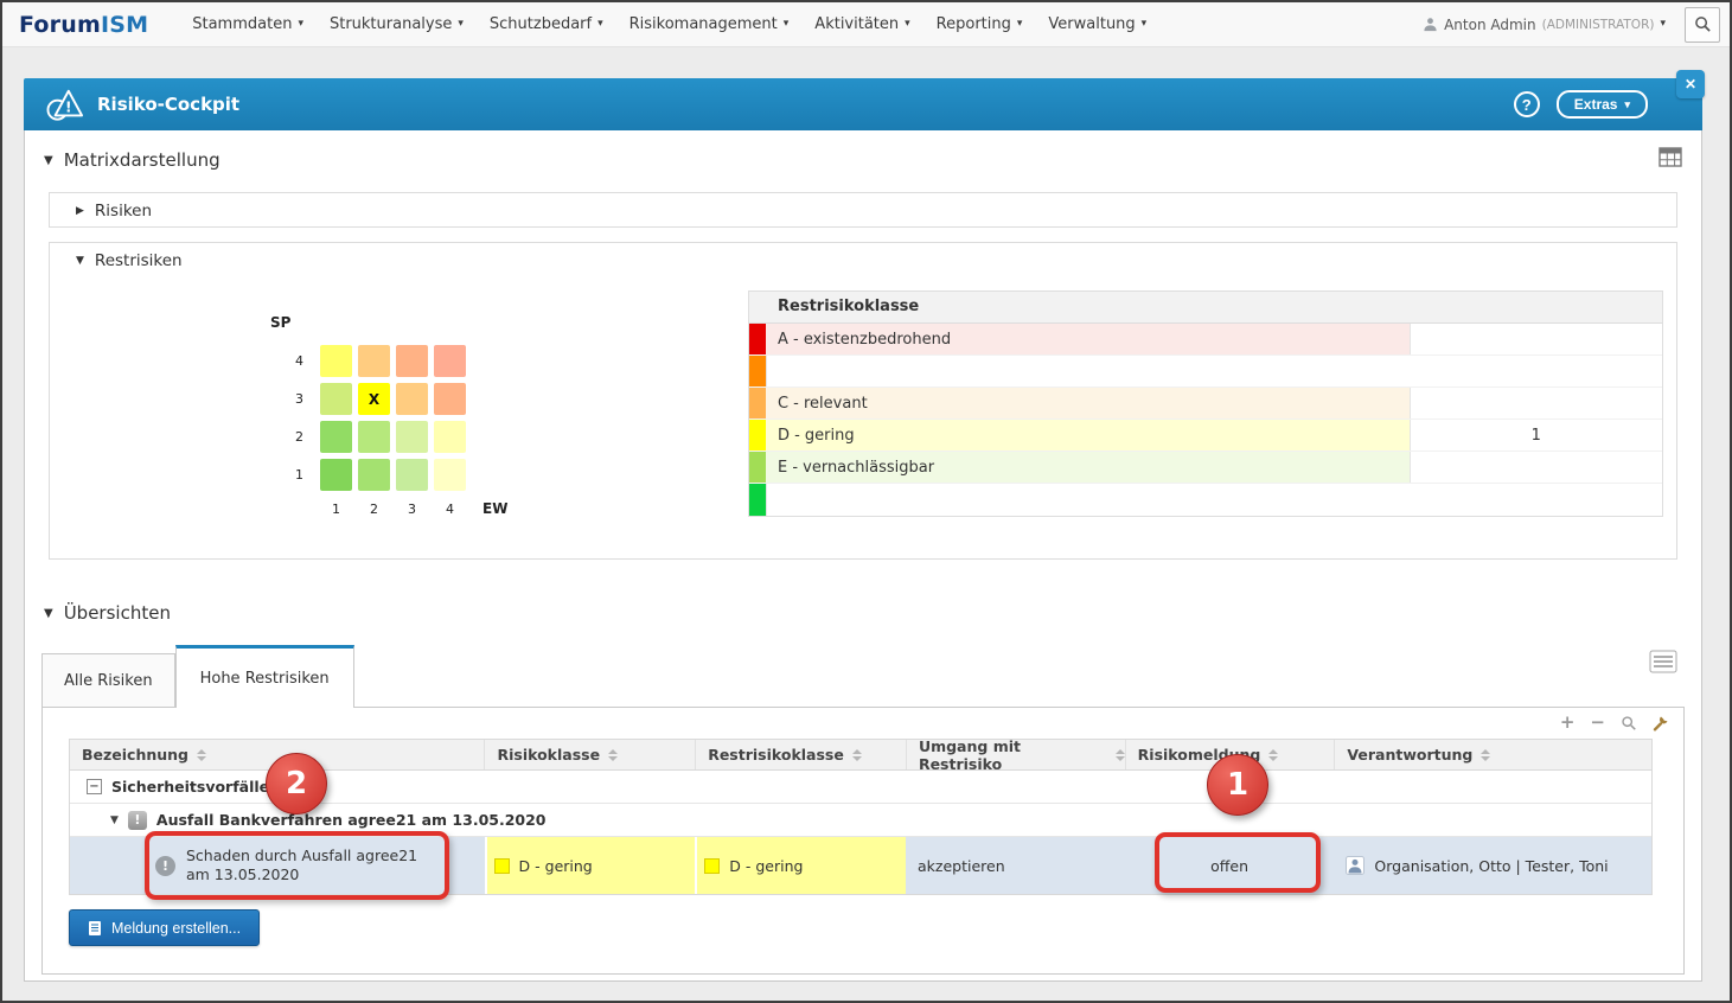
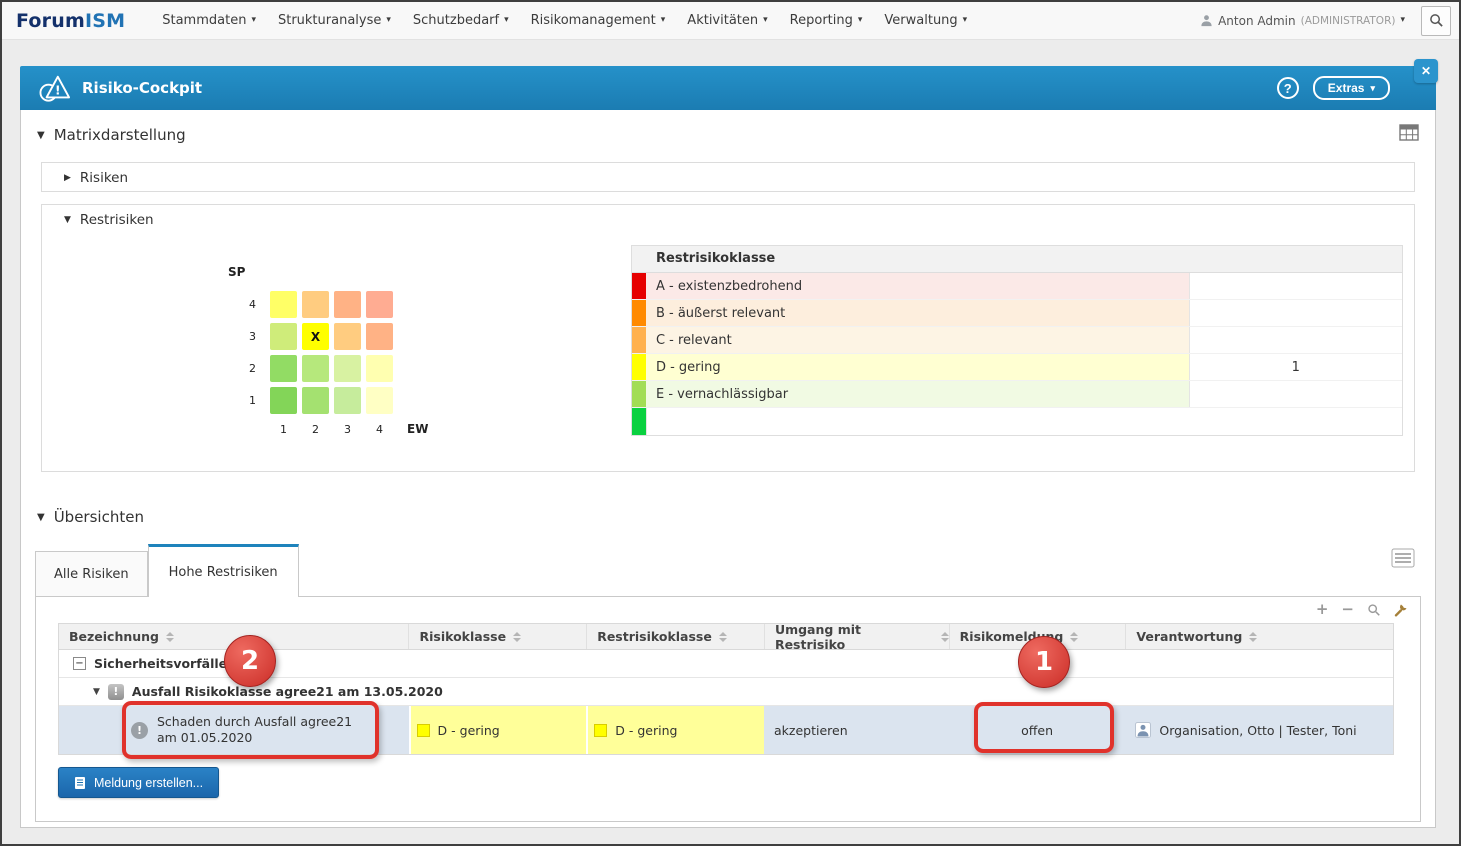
  ForumISM
  Stammdaten
  ▾
  Strukturanalyse
  ▾
  Schutzbedarf
  ▾
  Risikomanagement
  ▾
  Aktivitäten
  ▾
  Reporting
  ▾
  Verwaltung
  ▾
  Anton Admin
  (ADMINISTRATOR)
  ▾
  !
  Risiko-Cockpit
  ?
  Extras
  ▾
  ✕
  ▼
  Matrixdarstellung
  ▶
  Risiken
  ▼
  Restrisiken
  SP
  4
  3
  2
  1
  X
  1
  2
  3
  4
  EW
  Restrisikoklasse
  A - existenzbedrohend
+ B - äußerst relevant
  C - relevant
  D - gering
  1
  E - vernachlässigbar
  ▼
  Übersichten
  Alle Risiken
  Hohe Restrisiken
  +
  −
  Bezeichnung
  Risikoklasse
  Restrisikoklasse
  Umgang mit Restrisiko
  Risikomeldg
  Verantwortung
  −
  Sicherheitsvorfälle
  ▼
  !
- Ausfall Bankverfahren agree21 am 13.05.2020
+ Ausfall Risikoklasse agree21 am 13.05.2020
  !
- Schaden durch Ausfall agree21 am 13.05.2020
+ Schaden durch Ausfall agree21 am 01.05.2020
  D - gering
  D - gering
  akzeptieren
  offen
  Organisation, Otto | Tester, Toni
  Meldung erstellen...
  2
  1
